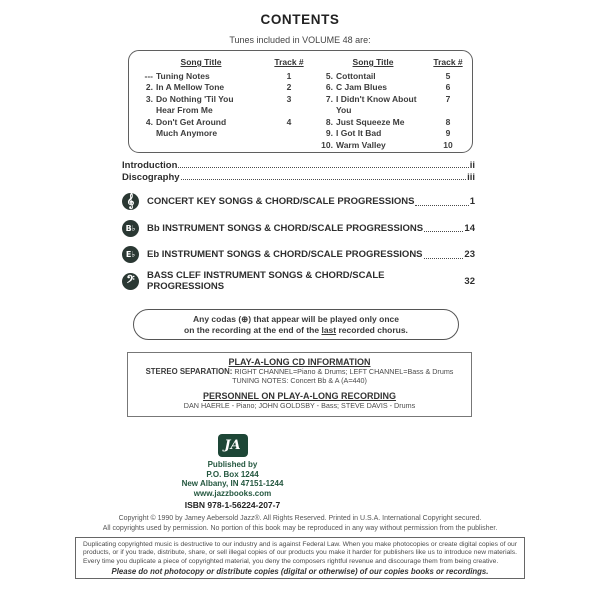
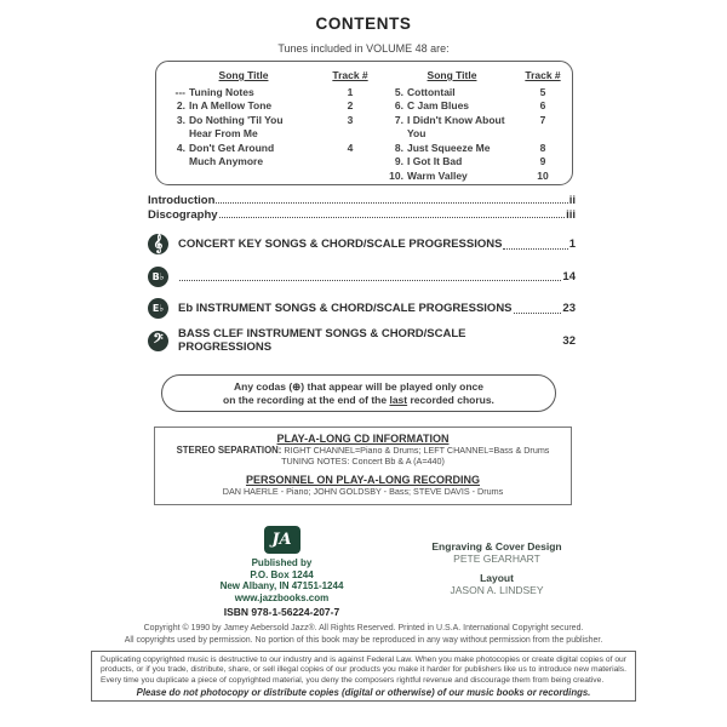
  CONTENTS
  Tunes included in VOLUME 48 are:
  Song Title
  Track #
  ---
  Tuning Notes
  1
  2.
  In A Mellow Tone
  2
  3.
  Do Nothing 'Til You
  Hear From Me
  3
  4.
  Don't Get Around
  Much Anymore
  4
  Song Title
  Track #
  5.
  Cottontail
  5
  6.
  C Jam Blues
  6
  7.
  I Didn't Know About You
  7
  8.
  Just Squeeze Me
  8
  9.
  I Got It Bad
  9
  10.
  Warm Valley
  10
  Introduction
  ii
  Discography
  iii
  𝄞
  CONCERT KEY SONGS & CHORD/SCALE PROGRESSIONS
  1
  B♭
- Bb INSTRUMENT SONGS & CHORD/SCALE PROGRESSIONS
  14
  E♭
  Eb INSTRUMENT SONGS & CHORD/SCALE PROGRESSIONS
  23
  𝄢
  BASS CLEF INSTRUMENT SONGS & CHORD/SCALE PROGRESSIONS
  32
  Any codas (⊕) that appear will be played only once
  on the recording at the end of the last recorded chorus.
  PLAY-A-LONG CD INFORMATION
  STEREO SEPARATION: RIGHT CHANNEL=Piano & Drums; LEFT CHANNEL=Bass & Drums
  TUNING NOTES: Concert Bb & A (A=440)
  PERSONNEL ON PLAY-A-LONG RECORDING
  DAN HAERLE - Piano; JOHN GOLDSBY - Bass; STEVE DAVIS - Drums
  JA
  Published by
  P.O. Box 1244
  New Albany, IN 47151-1244
  www.jazzbooks.com
  ISBN 978-1-56224-207-7
+ Engraving & Cover Design
+ PETE GEARHART
+ Layout
+ JASON A. LINDSEY
- Please do not photocopy or distribute copies (digital or otherwise) of our copies books or recordings.
+ Please do not photocopy or distribute copies (digital or otherwise) of our music books or recordings.
